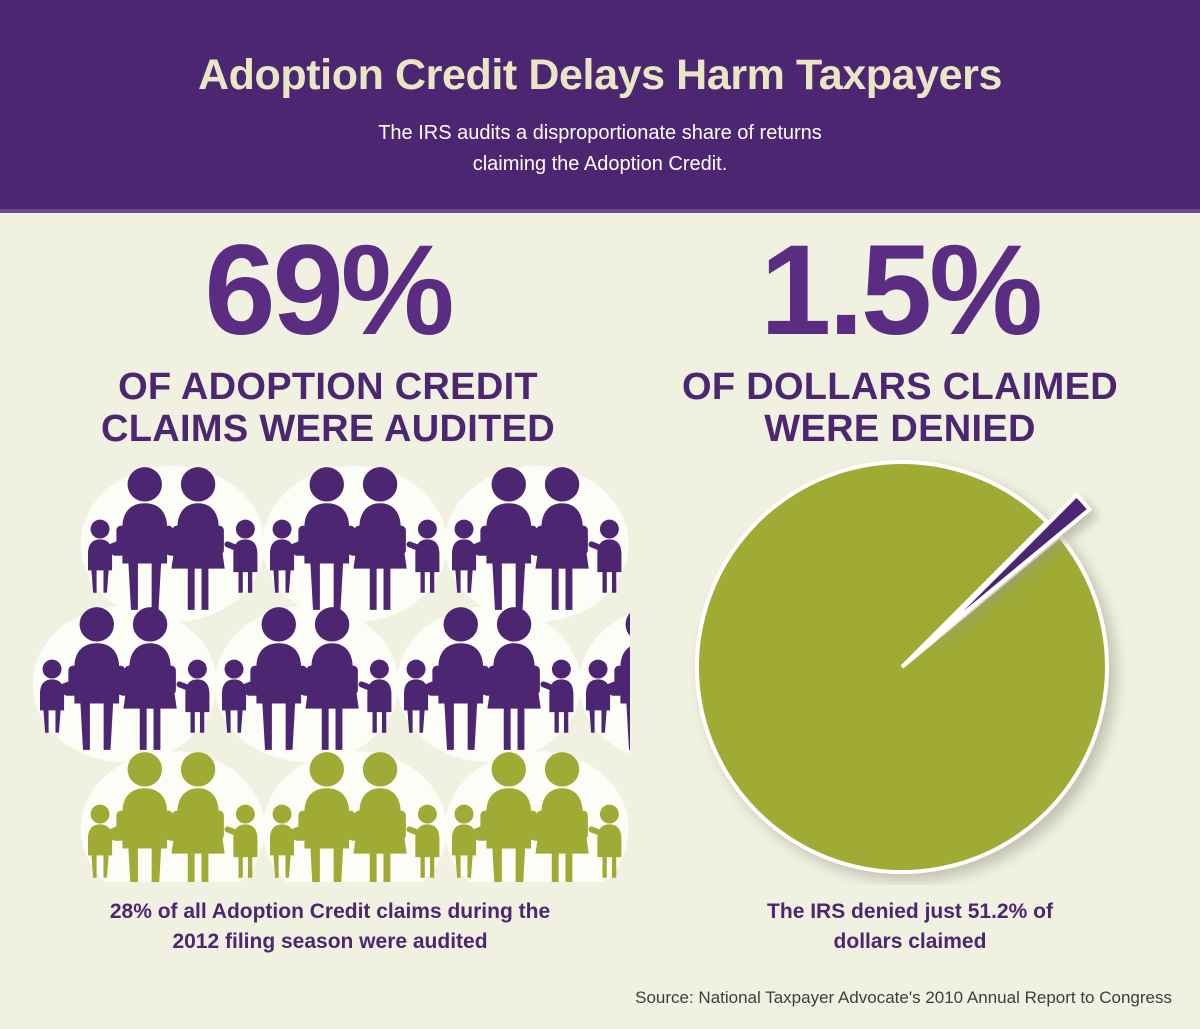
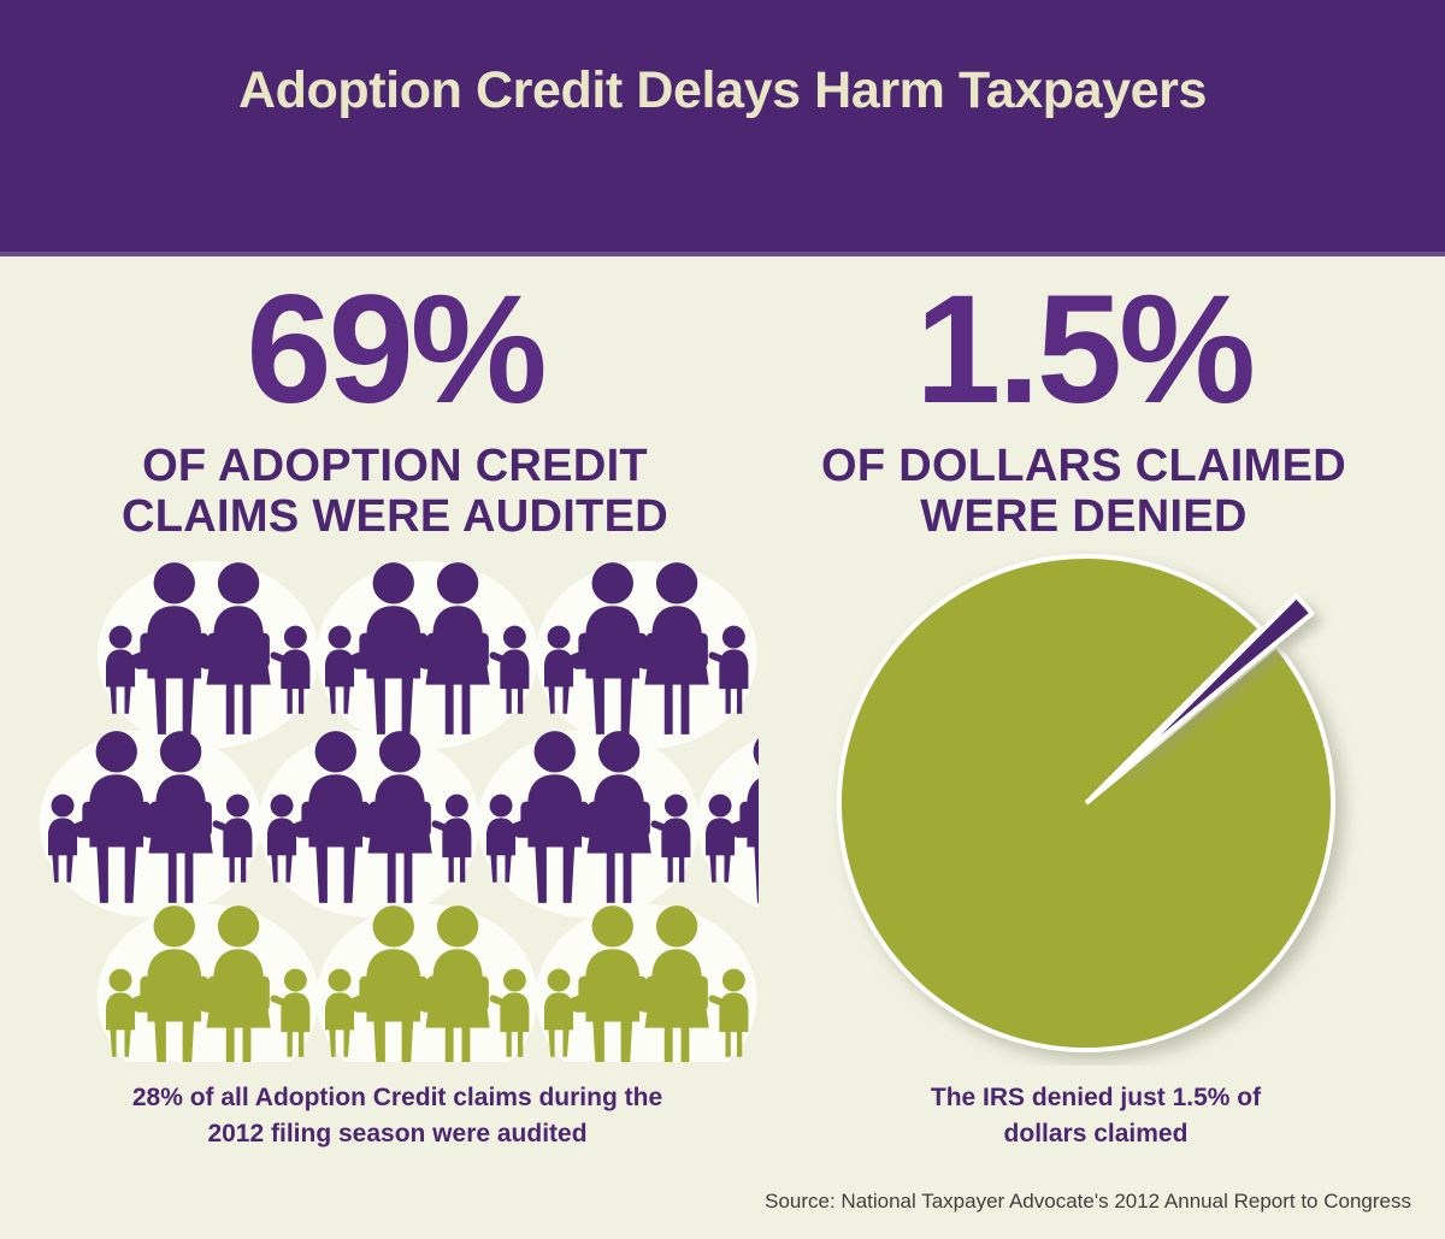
  Adoption Credit Delays Harm Taxpayers
- The IRS audits a disproportionate share of returns
- claiming the Adoption Credit.
  69%
  OF ADOPTION CREDIT
  CLAIMS WERE AUDITED
  1.5%
  OF DOLLARS CLAIMED
  WERE DENIED
  28% of all Adoption Credit claims during the
  2012 filing season were audited
- The IRS denied just 51.2% of
+ The IRS denied just 1.5% of
  dollars claimed
- Source: National Taxpayer Advocate's 2010 Annual Report to Congress
+ Source: National Taxpayer Advocate's 2012 Annual Report to Congress
